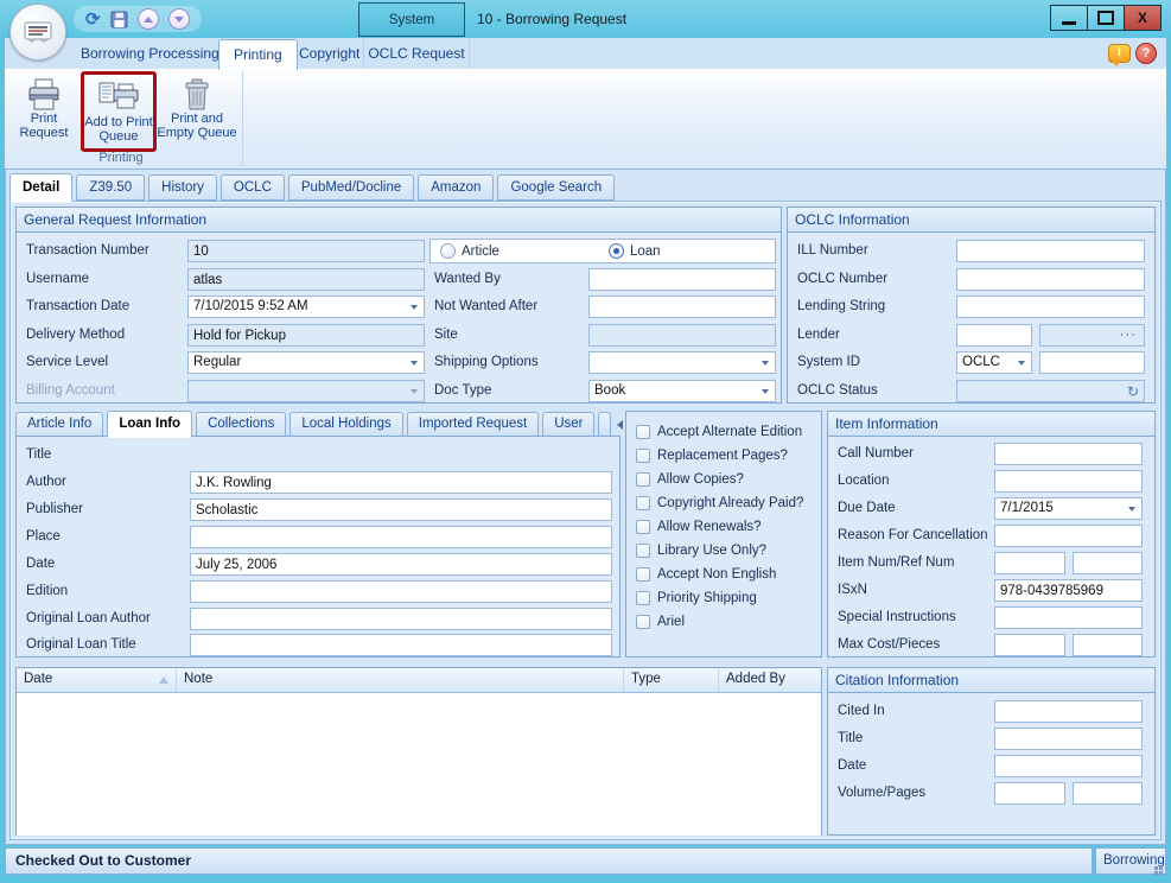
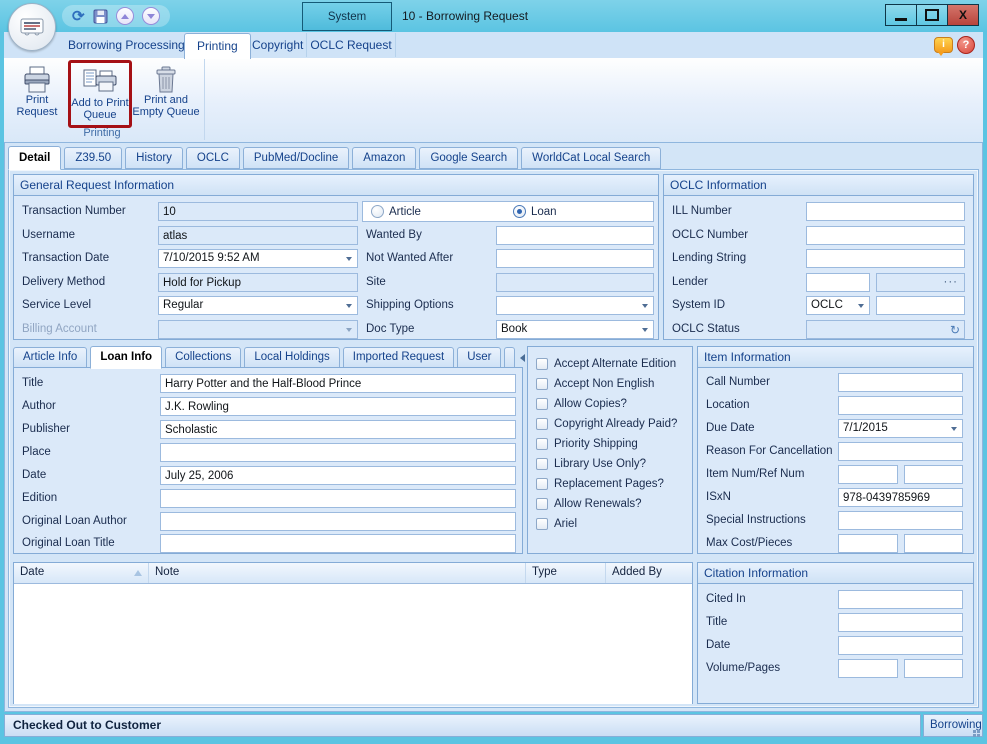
  ⟳
  System
  10 - Borrowing Request
  X
  Borrowing Processing
  Printing
  Copyright
  OCLC Request
  i
  ?
  Print Request
  Add to Print Queue
  Print and Empty Queue
  Printing
  Detail
  Z39.50
  History
  OCLC
  PubMed/Docline
  Amazon
  Google Search
+ WorldCat Local Search
  General Request Information
  Transaction Number
  10
  Article
  Loan
  Username
  atlas
  Wanted By
  Transaction Date
  7/10/2015 9:52 AM
  Not Wanted After
  Delivery Method
  Hold for Pickup
  Site
  Service Level
  Regular
  Shipping Options
  Billing Account
  Doc Type
  Book
  OCLC Information
  ILL Number
  OCLC Number
  Lending String
  Lender
  ···
  System ID
  OCLC
  OCLC Status
  ↻
  Article Info
  Loan Info
  Collections
  Local Holdings
  Imported Request
  User
  Title
+ Harry Potter and the Half-Blood Prince
  Author
  J.K. Rowling
  Publisher
  Scholastic
  Place
  Date
  July 25, 2006
  Edition
  Original Loan Author
  Original Loan Title
  Accept Alternate Edition
- Replacement Pages?
+ Accept Non English
  Allow Copies?
  Copyright Already Paid?
- Allow Renewals?
+ Priority Shipping
  Library Use Only?
- Accept Non English
+ Replacement Pages?
- Priority Shipping
+ Allow Renewals?
  Ariel
  Item Information
  Call Number
  Location
  Due Date
  7/1/2015
  Reason For Cancellation
  Item Num/Ref Num
  ISxN
  978-0439785969
  Special Instructions
  Max Cost/Pieces
  Date
  Note
  Type
  Added By
  Citation Information
  Cited In
  Title
  Date
  Volume/Pages
  Checked Out to Customer
  Borrowing
